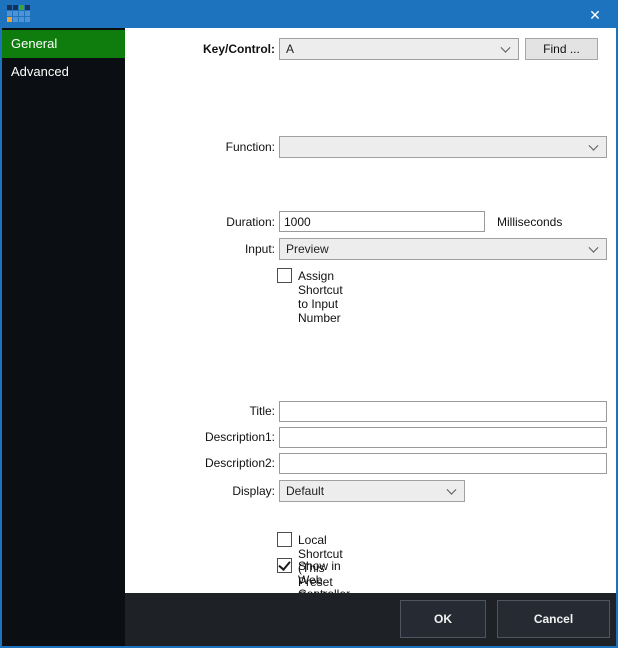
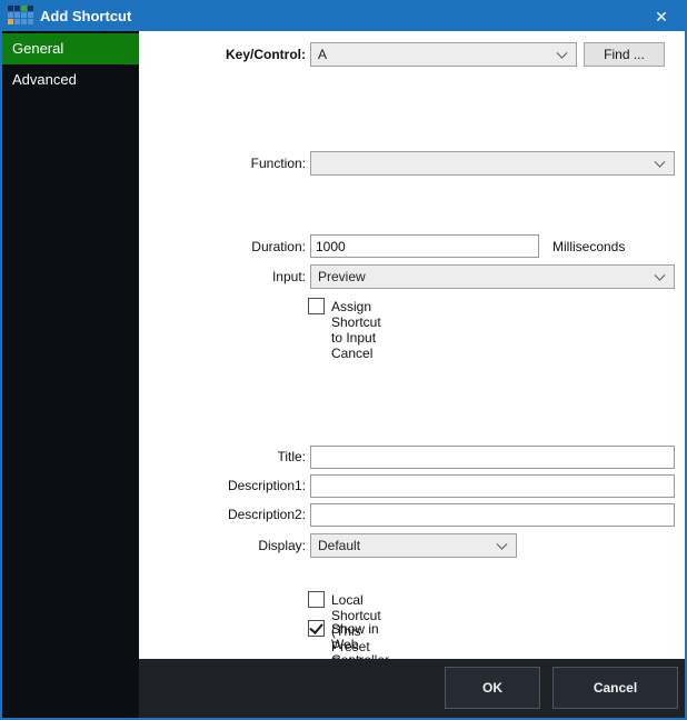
+ Add Shortcut
  ✕
  General
  Advanced
  Key/Control:
  A
  Find ...
  Function:
  Duration:
  1000
  Milliseconds
  Input:
  Preview
- Assign Shortcut to Input Number
+ Assign Shortcut to Input Cancel
  Title:
  Description1:
  Description2:
  Display:
  Default
  Local Shortcut (This Preset
  OK
  Cancel
